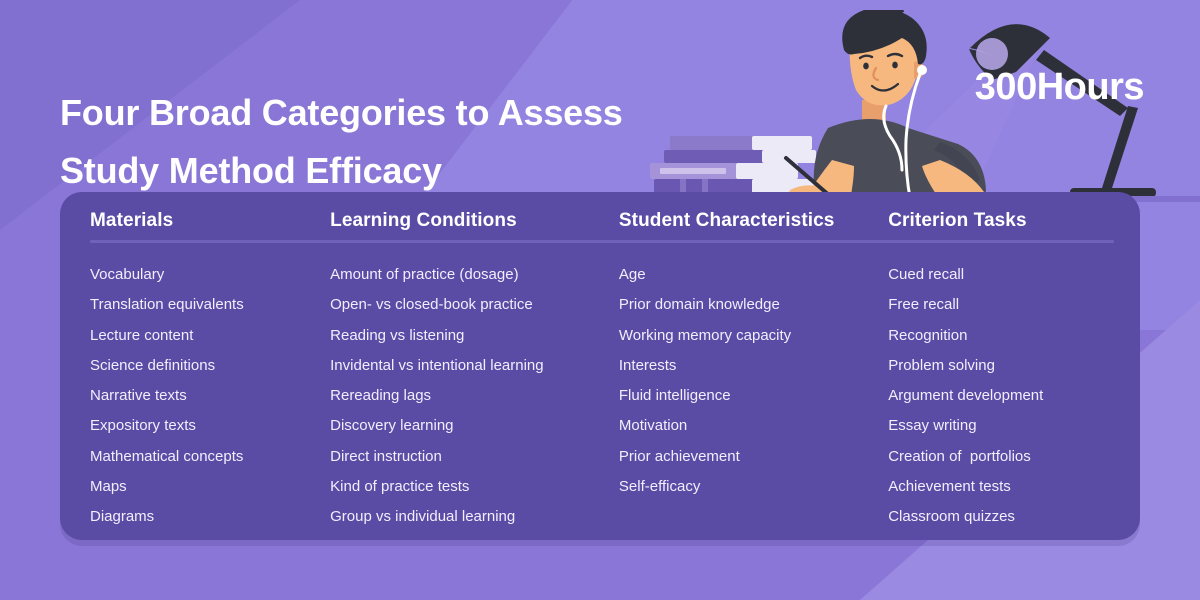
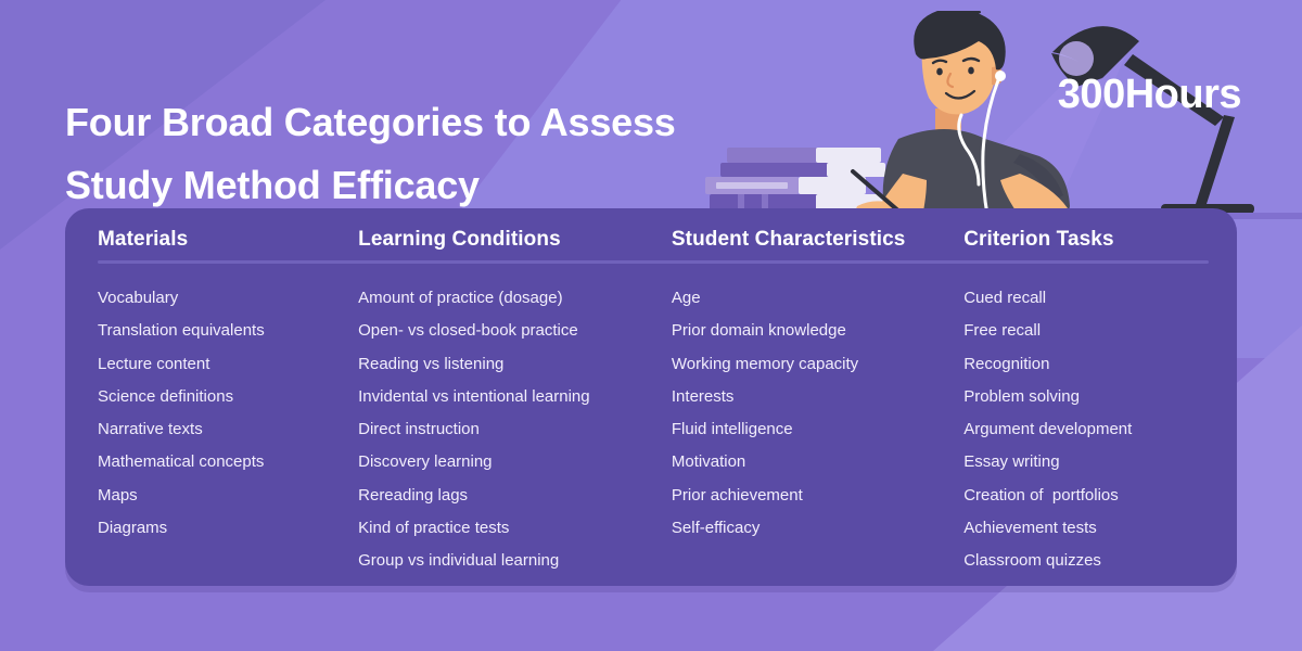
  Four Broad Categories to Assess
  Study Method Efficacy
  300Hours
  Materials
  Vocabulary
  Translation equivalents
  Lecture content
  Science definitions
  Narrative texts
- Expository texts
  Mathematical concepts
  Maps
  Diagrams
  Learning Conditions
  Amount of practice (dosage)
  Open- vs closed-book practice
  Reading vs listening
  Invidental vs intentional learning
- Rereading lags
+ Direct instruction
  Discovery learning
- Direct instruction
+ Rereading lags
  Kind of practice tests
  Group vs individual learning
  Student Characteristics
  Age
  Prior domain knowledge
  Working memory capacity
  Interests
  Fluid intelligence
  Motivation
  Prior achievement
  Self-efficacy
  Criterion Tasks
  Cued recall
  Free recall
  Recognition
  Problem solving
  Argument development
  Essay writing
  Creation of portfolios
  Achievement tests
  Classroom quizzes
